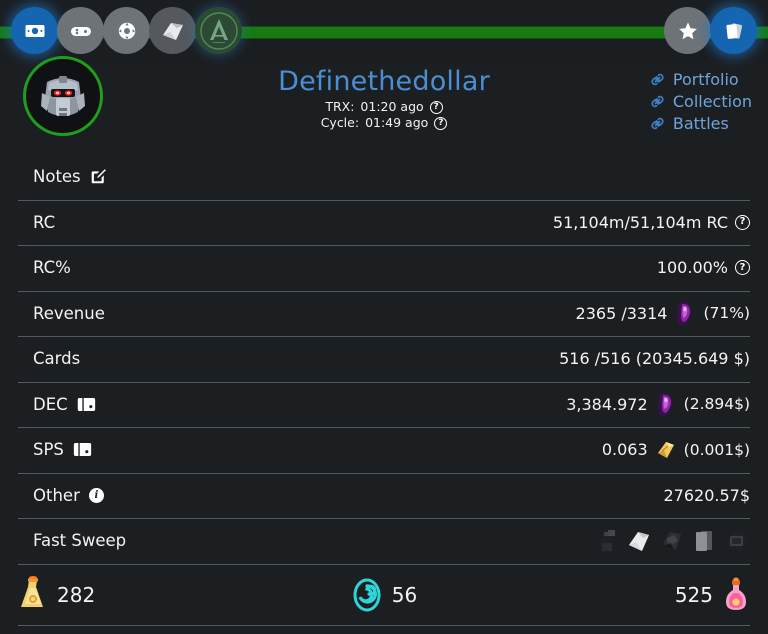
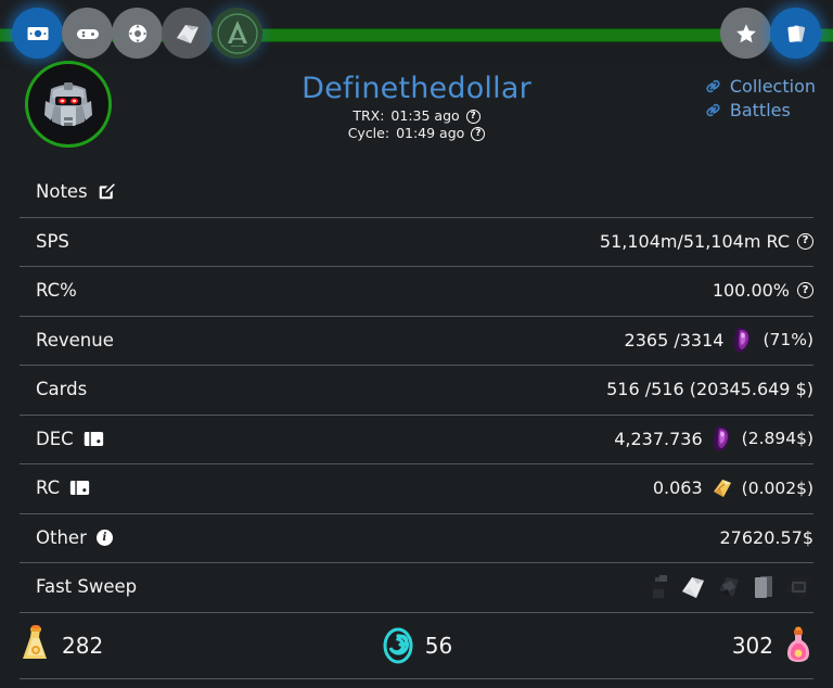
  Definethedollar
  TRX:
- 01:20 ago
+ 01:35 ago
  ?
  Cycle:
  01:49 ago
  ?
- Portfolio
  Collection
  Battles
  Notes
- RC
+ SPS
  51,104m/51,104m RC
  ?
  RC%
  100.00%
  ?
  Revenue
  2365 /3314
  (71%)
  Cards
  516 /516 (20345.649 $)
  DEC
- 3,384.972
+ 4,237.736
  (2.894$)
- SPS
+ RC
  0.063
- (0.001$)
+ (0.002$)
  Other
  i
  27620.57$
  Fast Sweep
  282
  56
- 525
+ 302
